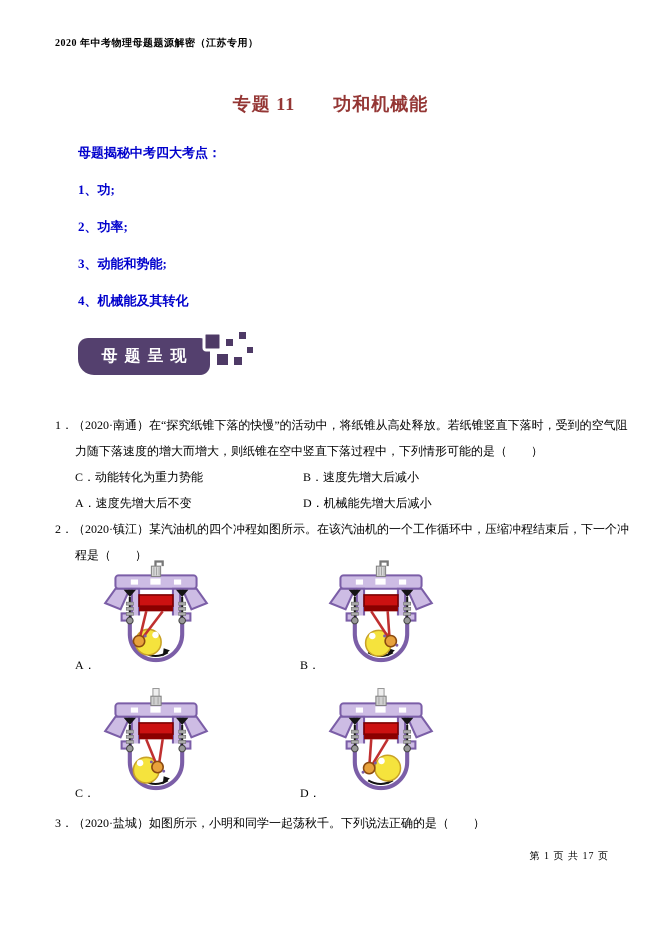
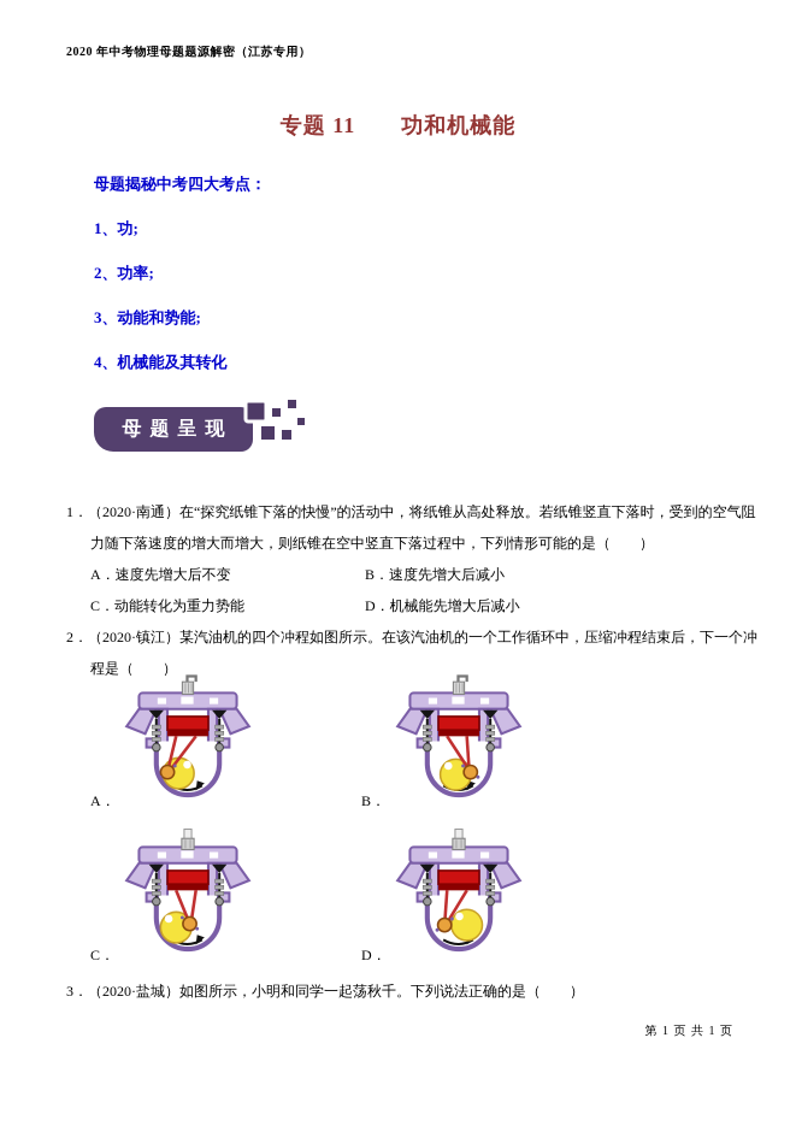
  2020 年中考物理母题题源解密（江苏专用）
  专题 11 功和机械能
  母题揭秘中考四大考点：
  1、功;
  2、功率;
  3、动能和势能;
  4、机械能及其转化
  母题呈现
  1．（2020·南通）在“探究纸锥下落的快慢”的活动中，将纸锥从高处释放。若纸锥竖直下落时，受到的空气阻力随下落速度的增大而增大，则纸锥在空中竖直下落过程中，下列情形可能的是（ ）
- C．动能转化为重力势能
+ A．速度先增大后不变
  B．速度先增大后减小
- A．速度先增大后不变
+ C．动能转化为重力势能
  D．机械能先增大后减小
  2．（2020·镇江）某汽油机的四个冲程如图所示。在该汽油机的一个工作循环中，压缩冲程结束后，下一个冲程是（ ）
  A．
  B．
  C．
  D．
  3．（2020·盐城）如图所示，小明和同学一起荡秋千。下列说法正确的是（ ）
- 第 1 页 共 17 页
+ 第 1 页 共 1 页
